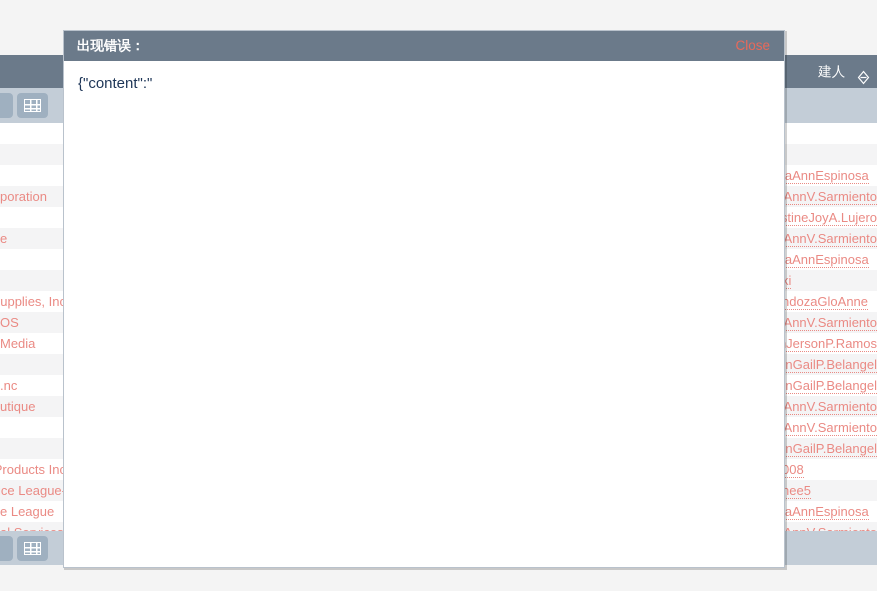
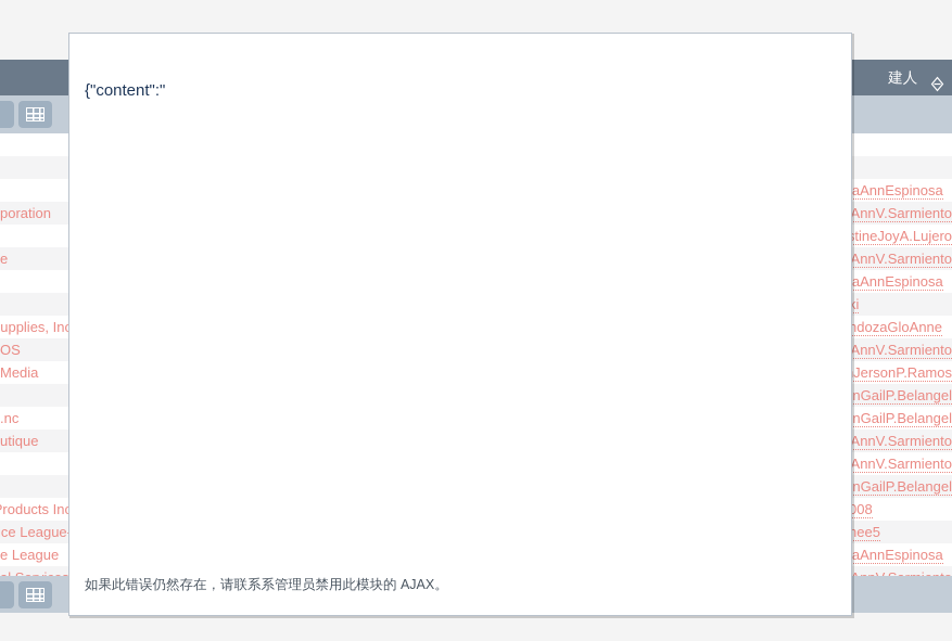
  建人
  aAnnEspinosa
  poration
  AnnV.Sarmiento
  tineJoyA.Lujero
  e
  AnnV.Sarmiento
  aAnnEspinosa
  ki
  upplies, In
  ndozaGloAnne
  OS
  AnnV.Sarmiento
  Media
  JersonP.Ramos
  nGailP.Belangel
  nc.
  nGailP.Belangel
  utique
  AnnV.Sarmiento
  AnnV.Sarmiento
  nGailP.Belangel
  008
  nee5
  e League
  aAnnEspinosa
- 出现错误：
- Close
  {"content":"
+ 如果此错误仍然存在，请联系系管理员禁用此模块的 AJAX。
